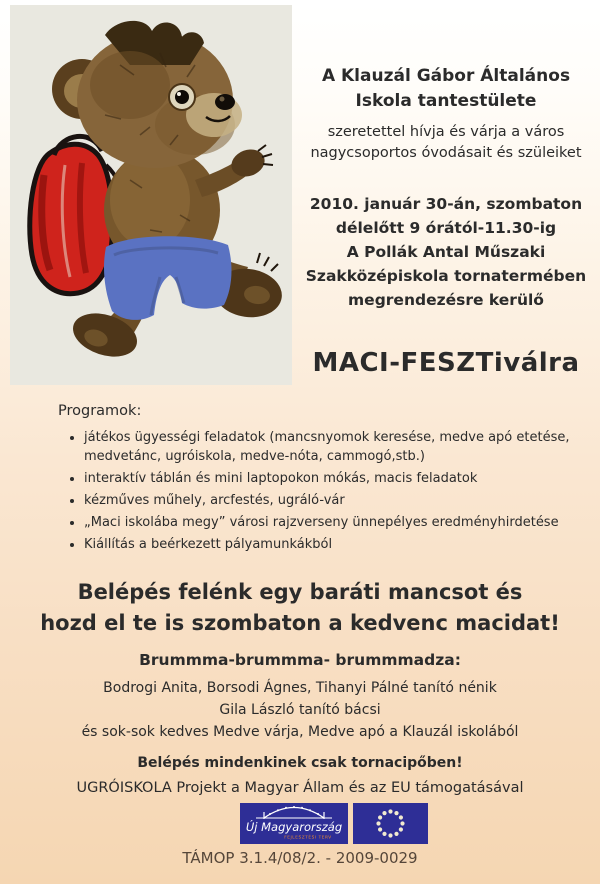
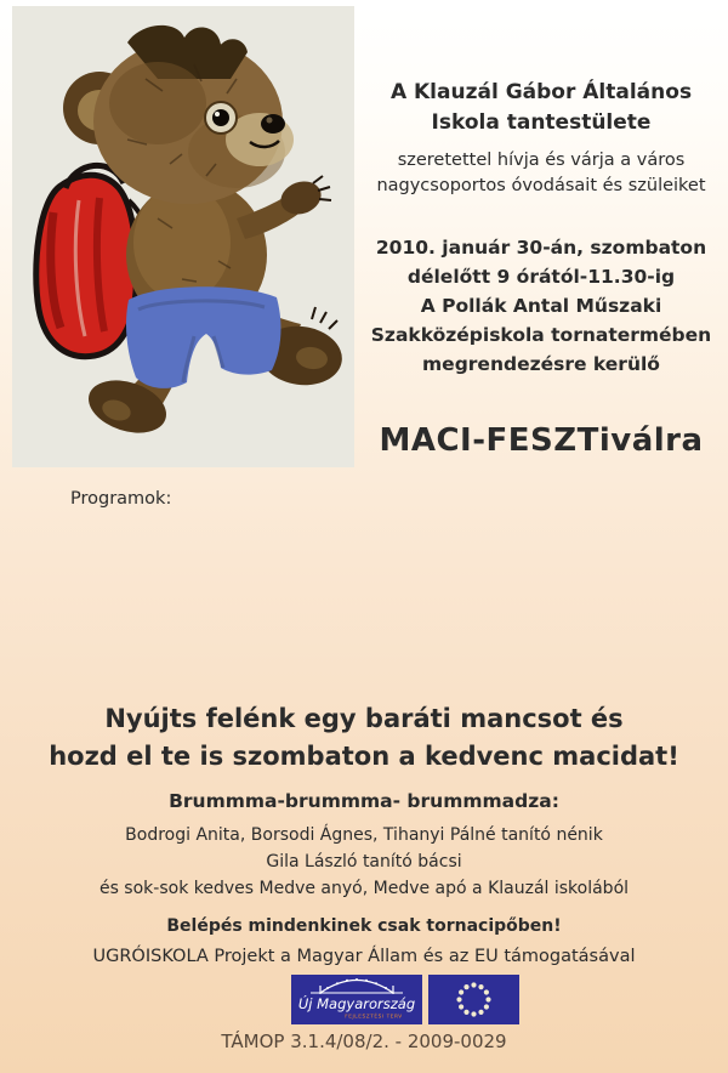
  A Klauzál Gábor Általános
  Iskola tantestülete
  szeretettel hívja és várja a város
  nagycsoportos óvodásait és szüleiket
  2010. január 30-án, szombaton
  délelőtt 9 órától-11.30-ig
  A Pollák Antal Műszaki
  Szakközépiskola tornatermében
  megrendezésre kerülő
  MACI-FESZTiválra
  Programok:
- játékos ügyességi feladatok (mancsnyomok keresése, medve apó etetése, medvetánc, ugróiskola, medve-nóta, cammogó,stb.)
- interaktív táblán és mini laptopokon mókás, macis feladatok
- kézműves műhely, arcfestés, ugráló-vár
- „Maci iskolába megy” városi rajzverseny ünnepélyes eredményhirdetése
- Kiállítás a beérkezett pályamunkákból
- Belépés felénk egy baráti mancsot és
+ Nyújts felénk egy baráti mancsot és
  hozd el te is szombaton a kedvenc macidat!
  Brummma-brummma- brummmadza:
  Bodrogi Anita, Borsodi Ágnes, Tihanyi Pálné tanító nénik
  Gila László tanító bácsi
- és sok-sok kedves Medve várja, Medve apó a Klauzál iskolából
+ és sok-sok kedves Medve anyó, Medve apó a Klauzál iskolából
  Belépés mindenkinek csak tornacipőben!
  UGRÓISKOLA Projekt a Magyar Állam és az EU támogatásával
  Új Magyarország
  TÁMOP 3.1.4/08/2. - 2009-0029
